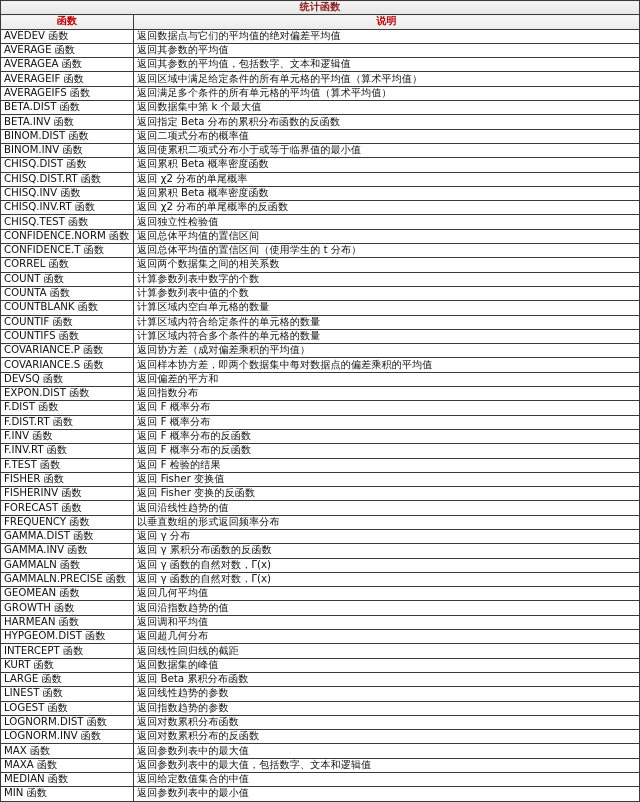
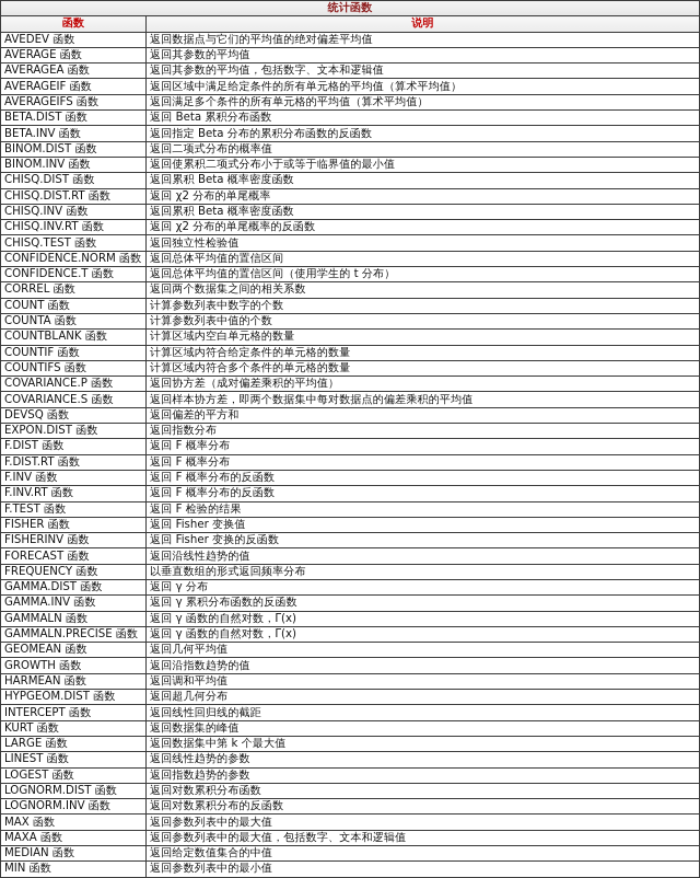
  统计函数
  函数	说明
  AVEDEV 函数	返回数据点与它们的平均值的绝对偏差平均值
  AVERAGE 函数	返回其参数的平均值
  AVERAGEA 函数	返回其参数的平均值，包括数字、文本和逻辑值
  AVERAGEIF 函数	返回区域中满足给定条件的所有单元格的平均值（算术平均值）
  AVERAGEIFS 函数	返回满足多个条件的所有单元格的平均值（算术平均值）
- BETA.DIST 函数	返回数据集中第 k 个最大值
+ BETA.DIST 函数	返回 Beta 累积分布函数
  BETA.INV 函数	返回指定 Beta 分布的累积分布函数的反函数
  BINOM.DIST 函数	返回二项式分布的概率值
  BINOM.INV 函数	返回使累积二项式分布小于或等于临界值的最小值
  CHISQ.DIST 函数	返回累积 Beta 概率密度函数
  CHISQ.DIST.RT 函数	返回 χ2 分布的单尾概率
  CHISQ.INV 函数	返回累积 Beta 概率密度函数
  CHISQ.INV.RT 函数	返回 χ2 分布的单尾概率的反函数
  CHISQ.TEST 函数	返回独立性检验值
  CONFIDENCE.NORM 函数	返回总体平均值的置信区间
  CONFIDENCE.T 函数	返回总体平均值的置信区间（使用学生的 t 分布）
  CORREL 函数	返回两个数据集之间的相关系数
  COUNT 函数	计算参数列表中数字的个数
  COUNTA 函数	计算参数列表中值的个数
  COUNTBLANK 函数	计算区域内空白单元格的数量
  COUNTIF 函数	计算区域内符合给定条件的单元格的数量
  COUNTIFS 函数	计算区域内符合多个条件的单元格的数量
  COVARIANCE.P 函数	返回协方差（成对偏差乘积的平均值）
  COVARIANCE.S 函数	返回样本协方差，即两个数据集中每对数据点的偏差乘积的平均值
  DEVSQ 函数	返回偏差的平方和
  EXPON.DIST 函数	返回指数分布
  F.DIST 函数	返回 F 概率分布
  F.DIST.RT 函数	返回 F 概率分布
  F.INV 函数	返回 F 概率分布的反函数
  F.INV.RT 函数	返回 F 概率分布的反函数
  F.TEST 函数	返回 F 检验的结果
  FISHER 函数	返回 Fisher 变换值
  FISHERINV 函数	返回 Fisher 变换的反函数
  FORECAST 函数	返回沿线性趋势的值
  FREQUENCY 函数	以垂直数组的形式返回频率分布
  GAMMA.DIST 函数	返回 γ 分布
  GAMMA.INV 函数	返回 γ 累积分布函数的反函数
  GAMMALN 函数	返回 γ 函数的自然对数，Γ(x)
  GAMMALN.PRECISE 函数	返回 γ 函数的自然对数，Γ(x)
  GEOMEAN 函数	返回几何平均值
  GROWTH 函数	返回沿指数趋势的值
  HARMEAN 函数	返回调和平均值
  HYPGEOM.DIST 函数	返回超几何分布
  INTERCEPT 函数	返回线性回归线的截距
  KURT 函数	返回数据集的峰值
- LARGE 函数	返回 Beta 累积分布函数
+ LARGE 函数	返回数据集中第 k 个最大值
  LINEST 函数	返回线性趋势的参数
  LOGEST 函数	返回指数趋势的参数
  LOGNORM.DIST 函数	返回对数累积分布函数
  LOGNORM.INV 函数	返回对数累积分布的反函数
  MAX 函数	返回参数列表中的最大值
  MAXA 函数	返回参数列表中的最大值，包括数字、文本和逻辑值
  MEDIAN 函数	返回给定数值集合的中值
  MIN 函数	返回参数列表中的最小值
